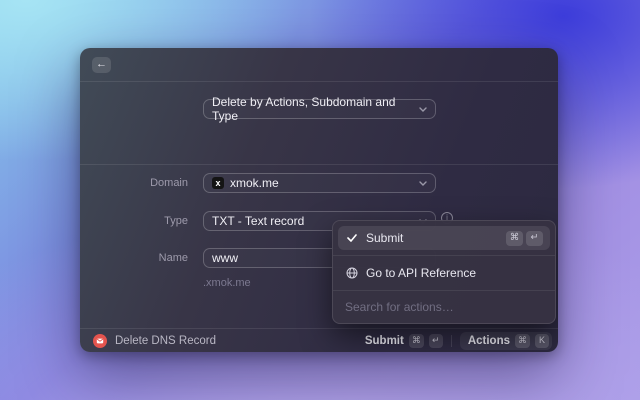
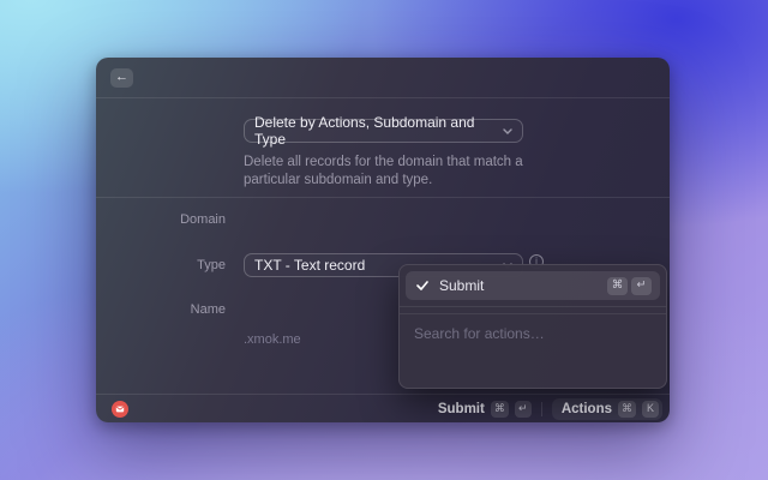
  ←
  Delete by Actions, Subdomain and Type
+ Delete all records for the domain that match a particular subdomain and type.
  Domain
- x
- xmok.me
  Type
  TXT - Text record
  i
  Name
- www
  .xmok.me
  Submit
  ⌘
  ↵
- Go to API Reference
  Search for actions…
- Delete DNS Record
  Submit
  ⌘
  ↵
  Actions
  ⌘
  K
